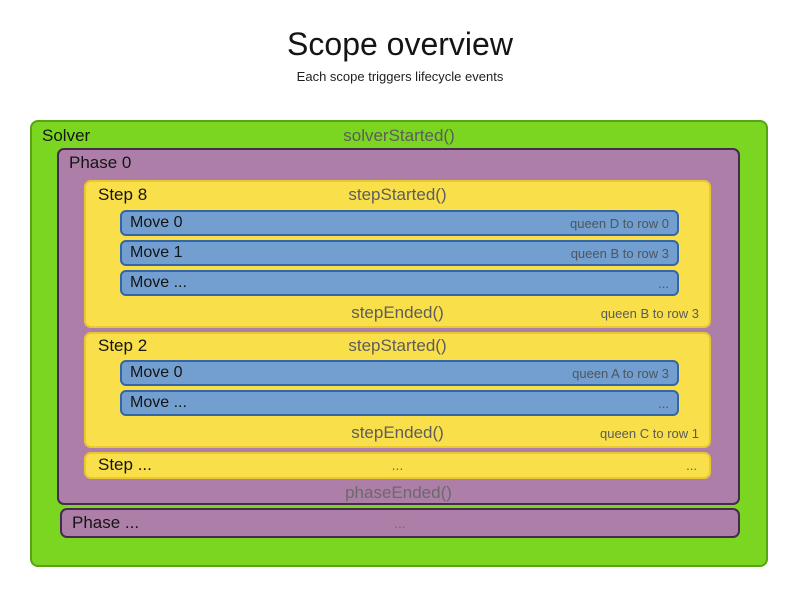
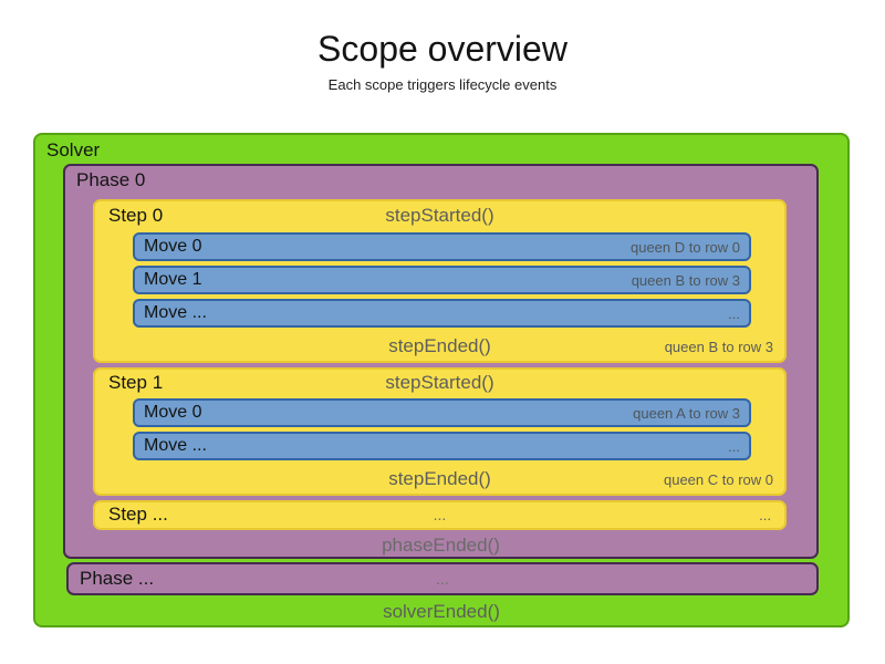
  Scope overview
  Each scope triggers lifecycle events
  Solver
- solverStarted()
  Phase 0
- Step 8
+ Step 0
  stepStarted()
  Move 0
  queen D to row 0
  Move 1
  queen B to row 3
  Move ...
  ...
  stepEnded()
  queen B to row 3
- Step 2
+ Step 1
  stepStarted()
  Move 0
  queen A to row 3
  Move ...
  ...
  stepEnded()
- queen C to row 1
+ queen C to row 0
  Step ...
  ...
  ...
  phaseEnded()
  Phase ...
  ...
+ solverEnded()
